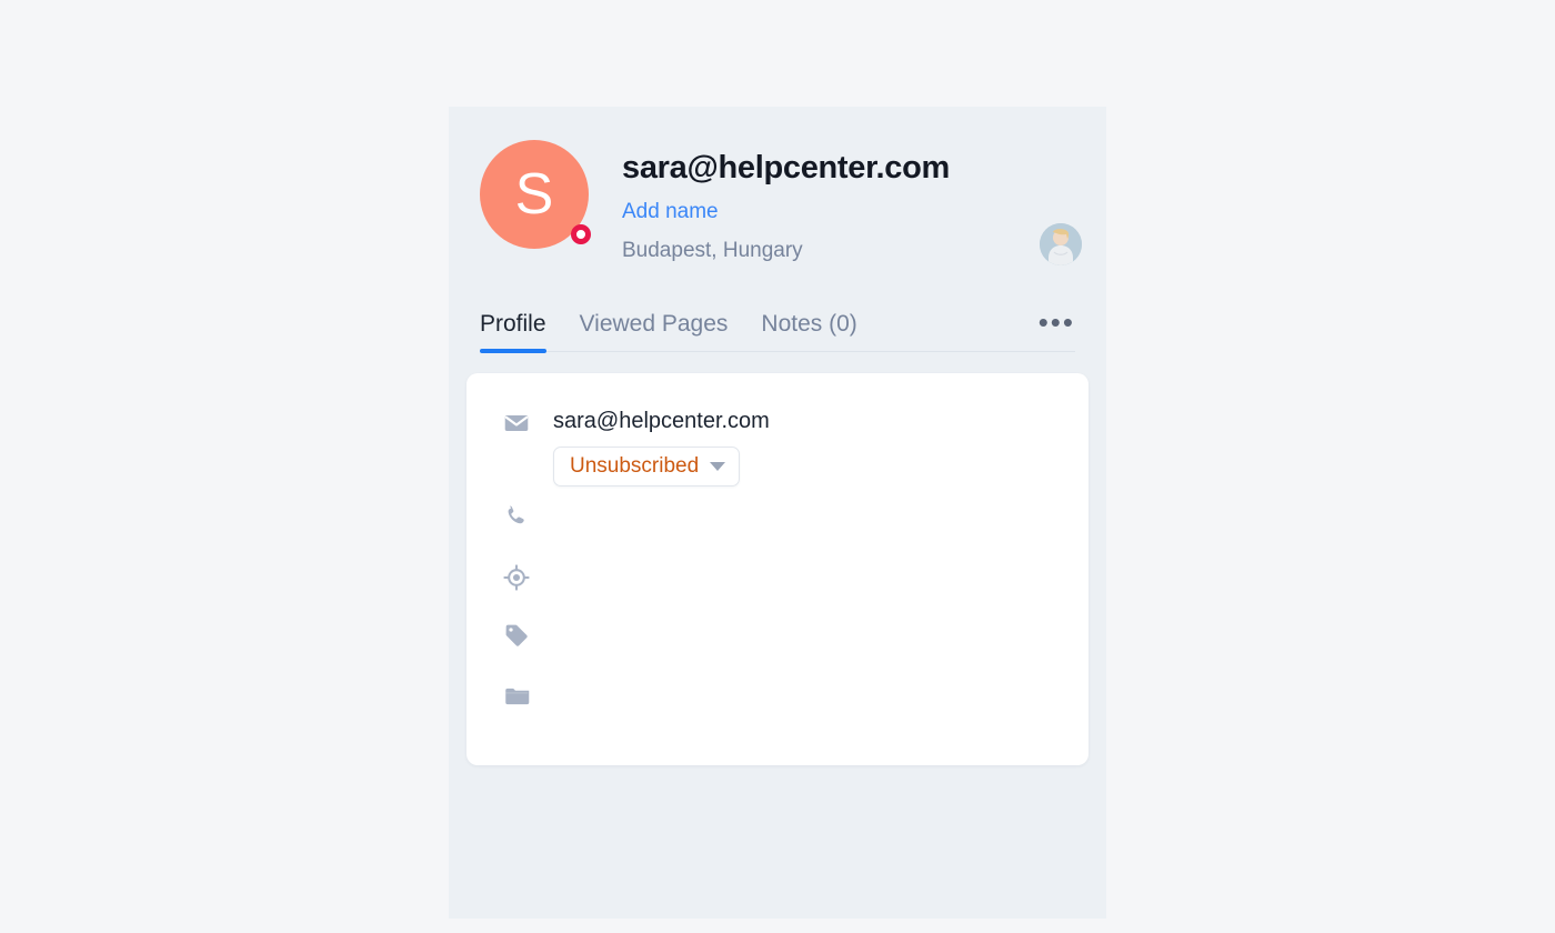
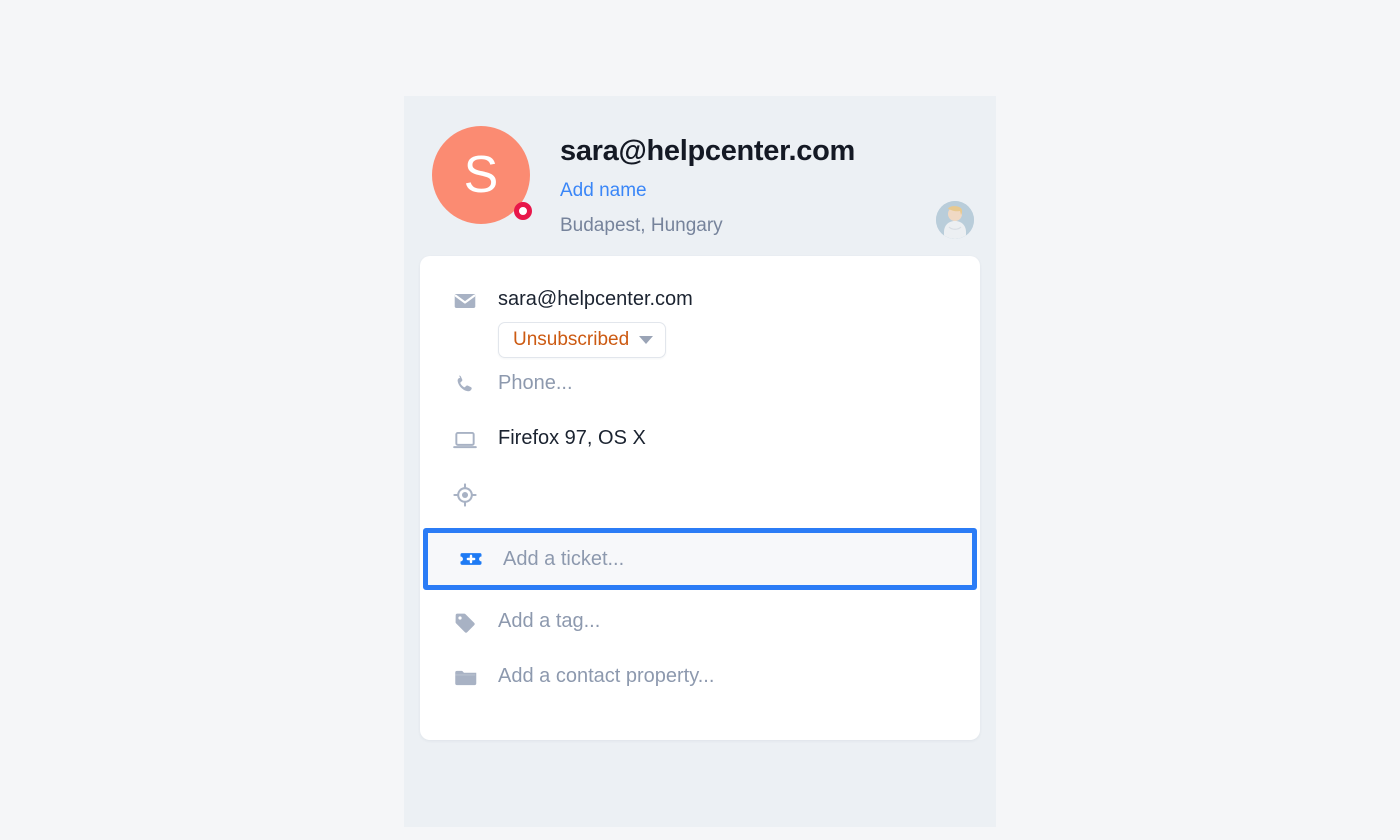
  S
  sara@helpcenter.com
  Add name
  Budapest, Hungary
- Profile
- Viewed Pages
- Notes (0)
- •••
  sara@helpcenter.com
  Unsubscribed
+ Phone...
+ Firefox 97, OS X
+ Add a ticket...
+ Add a tag...
+ Add a contact property...
